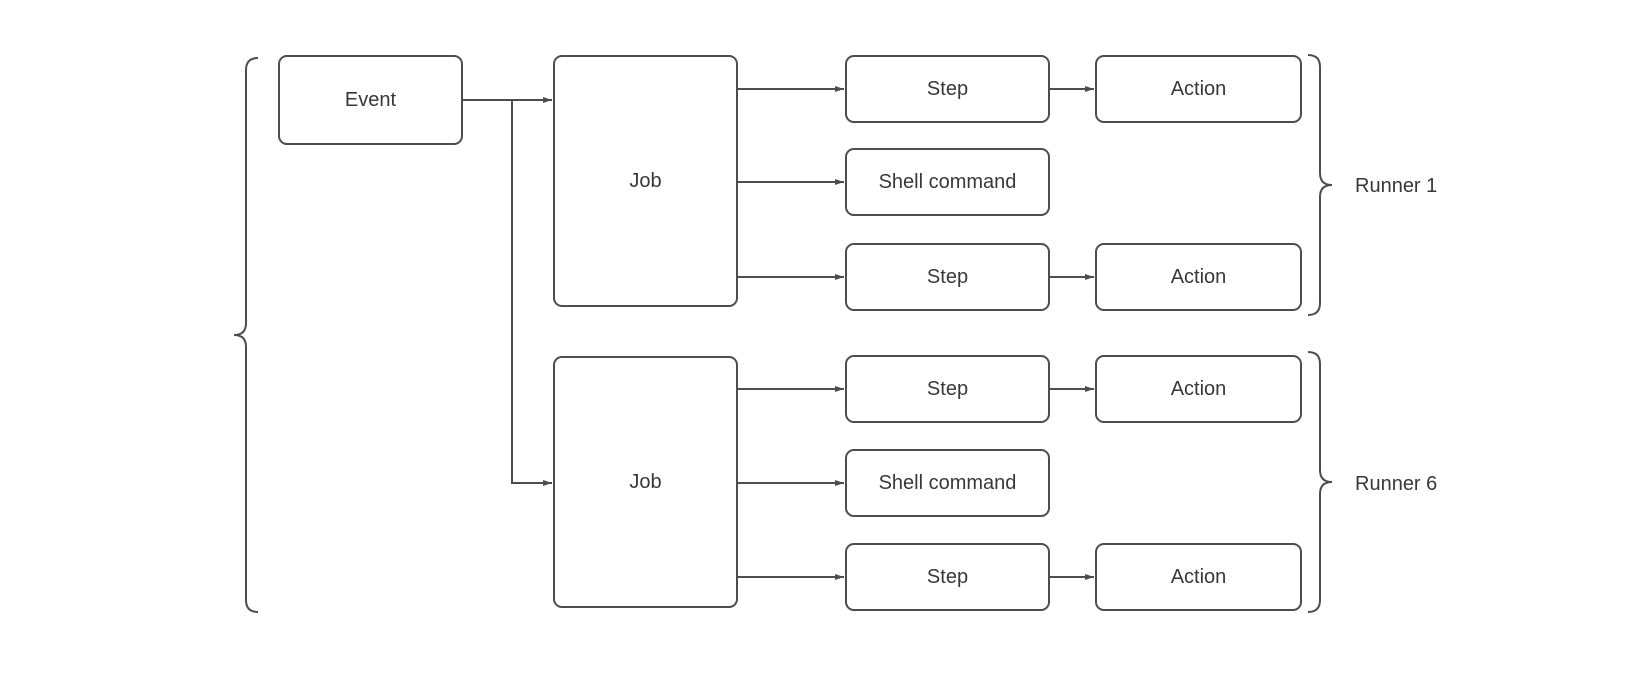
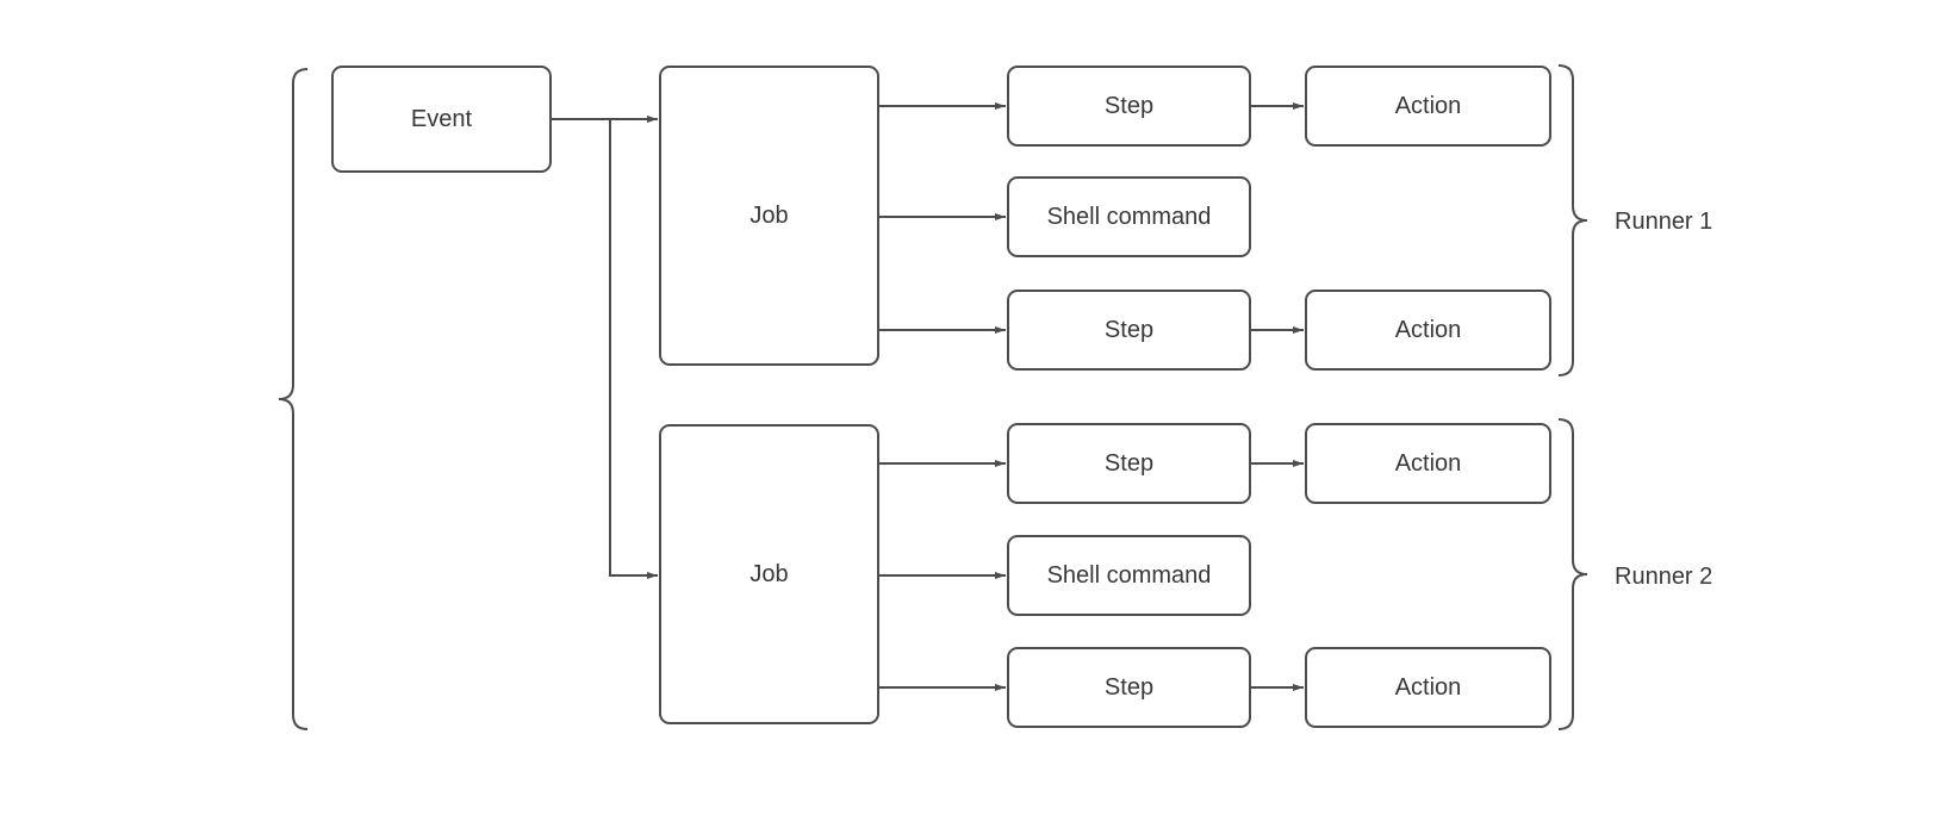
  Runner 1
- Runner 6
+ Runner 2
  Event
  Job
  Job
  Step
  Shell command
  Step
  Action
  Action
  Step
  Shell command
  Step
  Action
  Action
